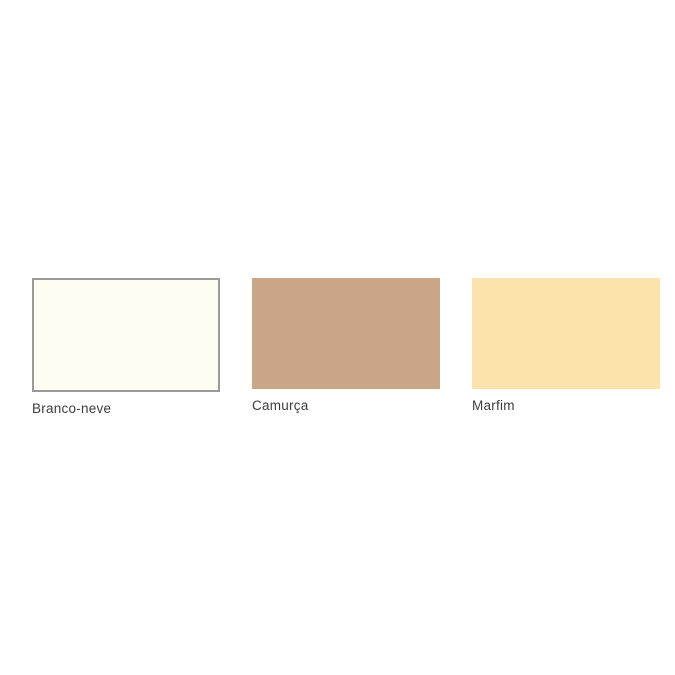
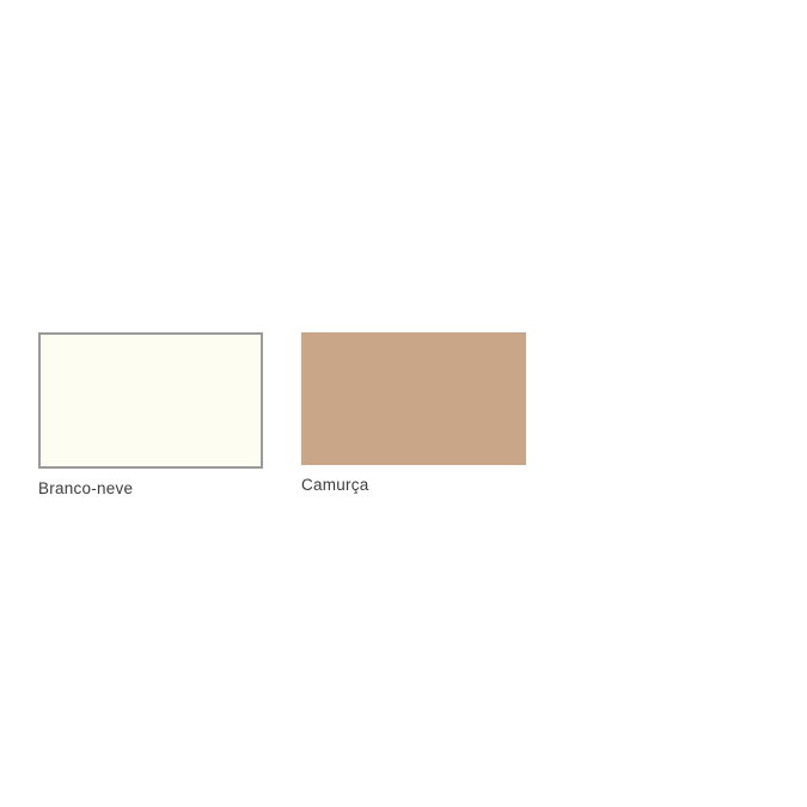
  Branco-neve
  Camurça
- Marfim
